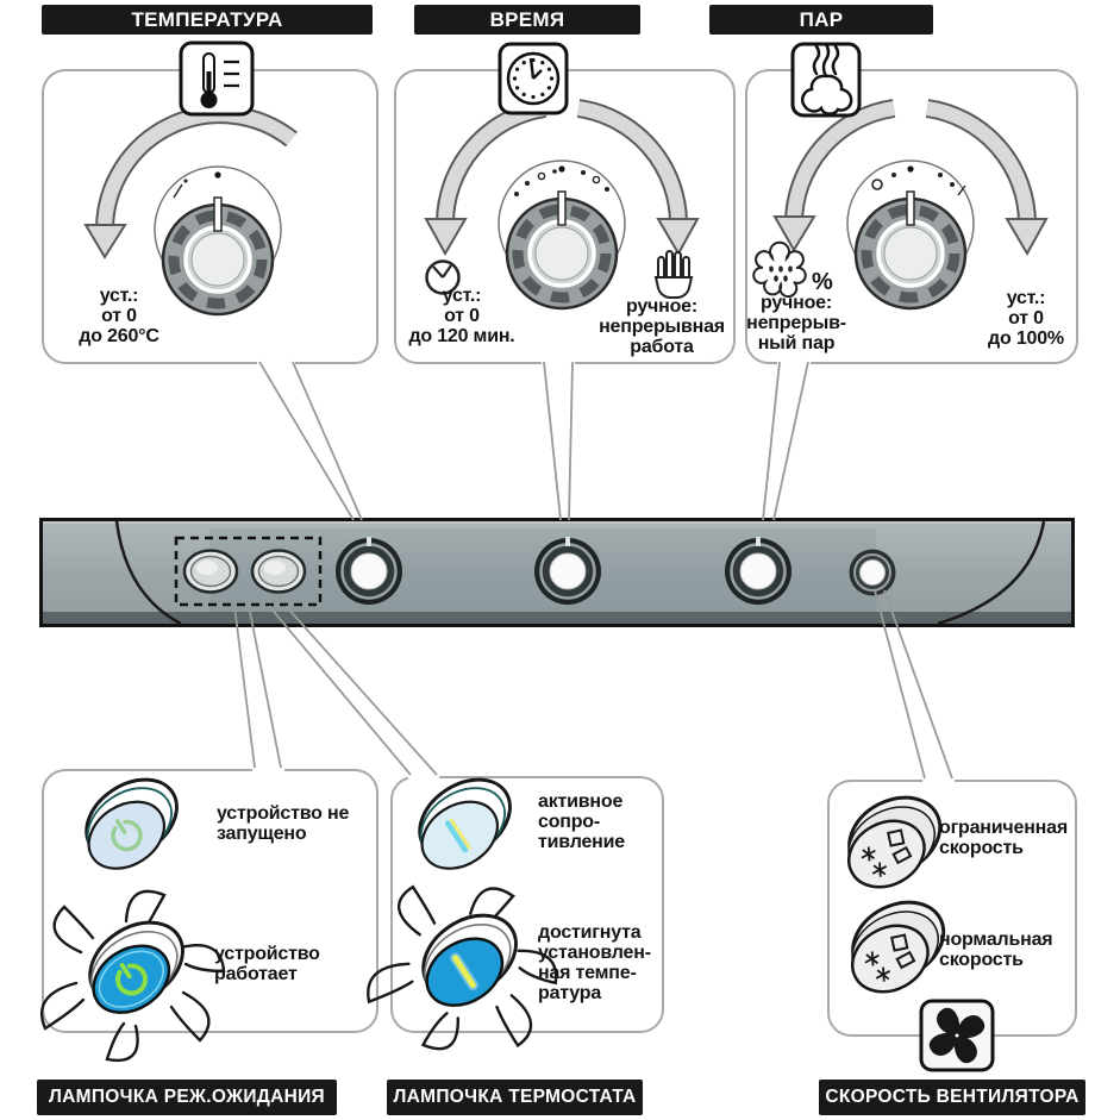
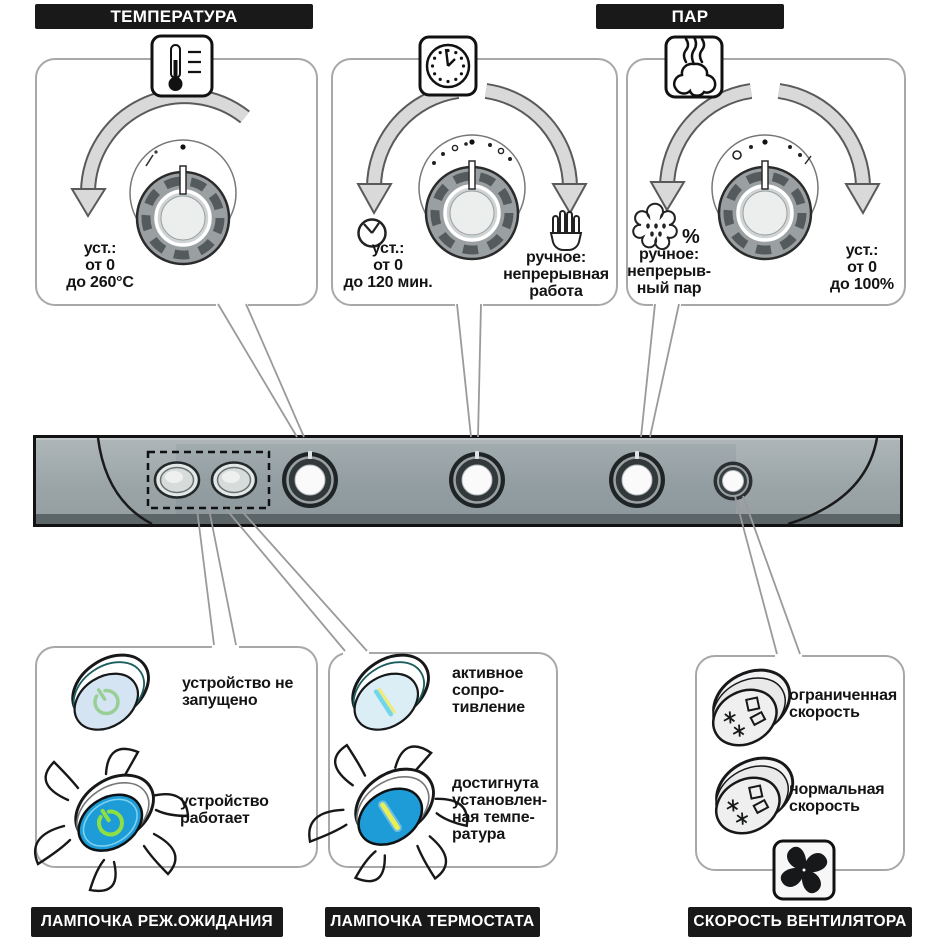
  ТЕМПЕРАТУРА
- ВРЕМЯ
  ПАР
  %
  уст.:
  от 0
  до 260°C
  уст.:
  от 0
  до 120 мин.
  ручное:
  непрерывная
  работа
  ручное:
  непрерыв-
  ный пар
  уст.:
  от 0
  до 100%
  устройство не
  запущено
  устройство
  работает
  активное
  сопро-
  тивление
  достигнута
  установлен-
  ная темпе-
  ратура
  ограниченная
  скорость
  нормальная
  скорость
  ЛАМПОЧКА РЕЖ.ОЖИДАНИЯ
  ЛАМПОЧКА ТЕРМОСТАТА
  СКОРОСТЬ ВЕНТИЛЯТОРА
